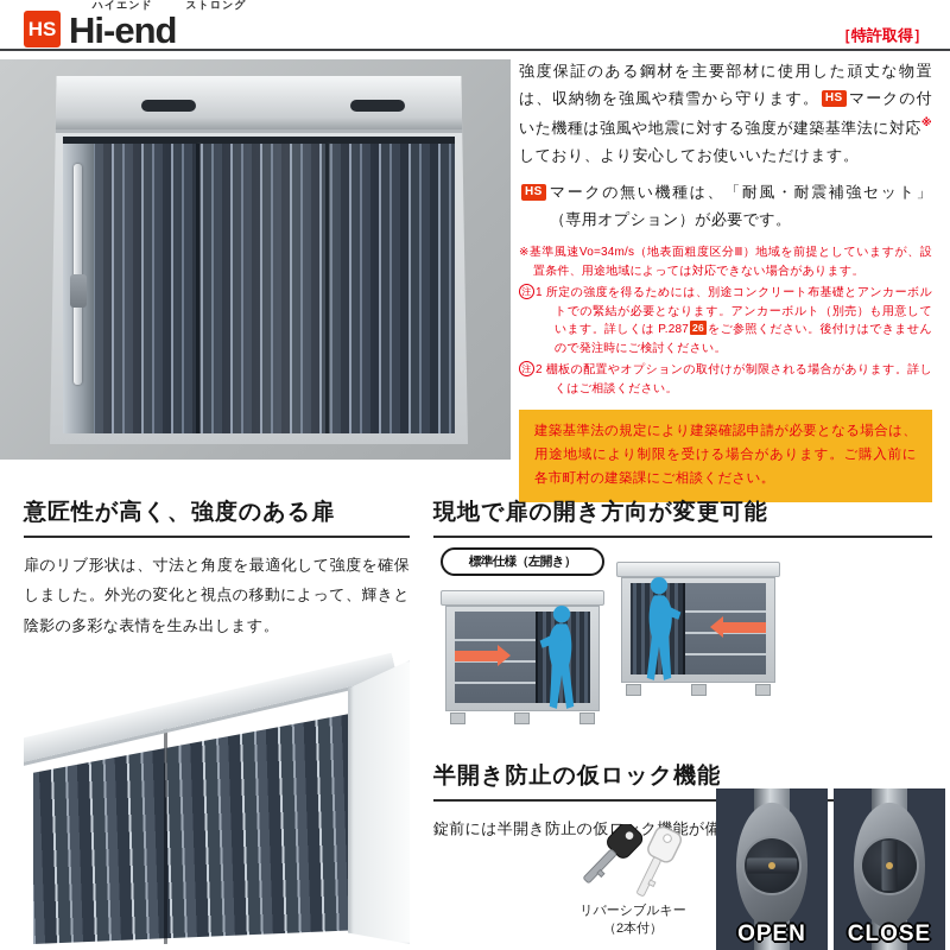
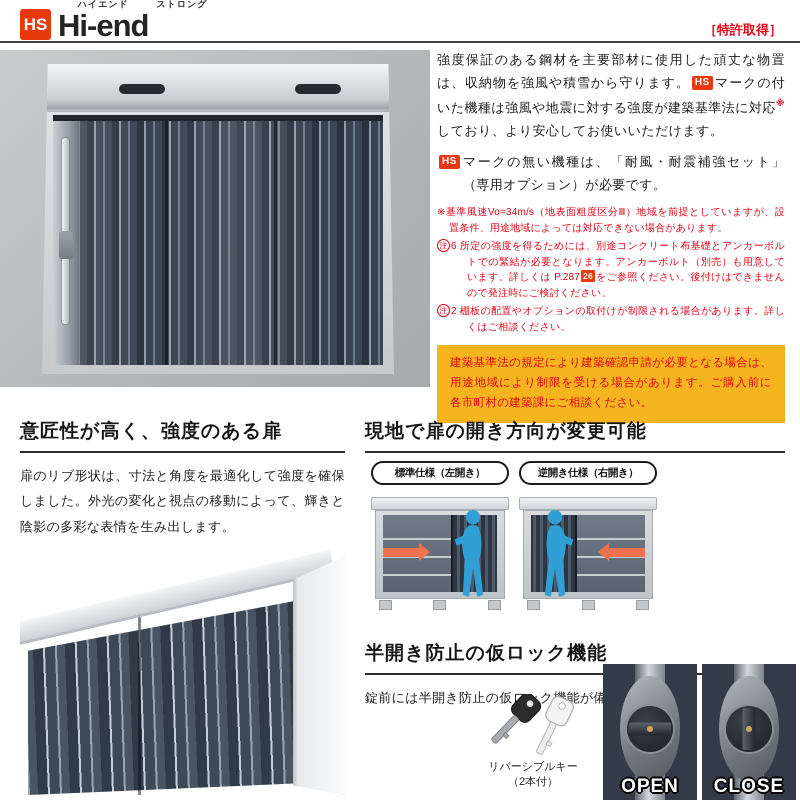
  HS
  ハイエンド
  Hi-end
  ストロング
  ［特許取得］
  強度保証のある鋼材を主要部材に使用した頑丈な物置は、収納物を強風や積雪から守ります。 HS マークの付いた機種は強風や地震に対する強度が建築基準法に対応※しており、より安心してお使いいただけます。
  HS マークの無い機種は、「耐風・耐震補強セット」（専用オプション）が必要です。
  ※基準風速Vo=34m/s（地表面粗度区分Ⅲ）地域を前提としていますが、設置条件、用途地域によっては対応できない場合があります。
- 注 1 所定の強度を得るためには、別途コンクリート布基礎とアンカーボルトでの緊結が必要となります。アンカーボルト（別売）も用意しています。詳しくは P.287 26 をご参照ください。後付けはできませんので発注時にご検討ください。
+ 注 6 所定の強度を得るためには、別途コンクリート布基礎とアンカーボルトでの緊結が必要となります。アンカーボルト（別売）も用意しています。詳しくは P.287 26 をご参照ください。後付けはできませんので発注時にご検討ください。
  注 2 棚板の配置やオプションの取付けが制限される場合があります。詳しくはご相談ください。
  建築基準法の規定により建築確認申請が必要となる場合は、用途地域により制限を受ける場合があります。ご購入前に各市町村の建築課にご相談ください。
  意匠性が高く、強度のある扉
  扉のリブ形状は、寸法と角度を最適化して強度を確保しました。外光の変化と視点の移動によって、輝きと陰影の多彩な表情を生み出します。
  現地で扉の開き方向が変更可能
  標準仕様（左開き）
+ 逆開き仕様（右開き）
  半開き防止の仮ロック機能
  リバーシブルキー
  （2本付）
  OPEN
  CLOSE
